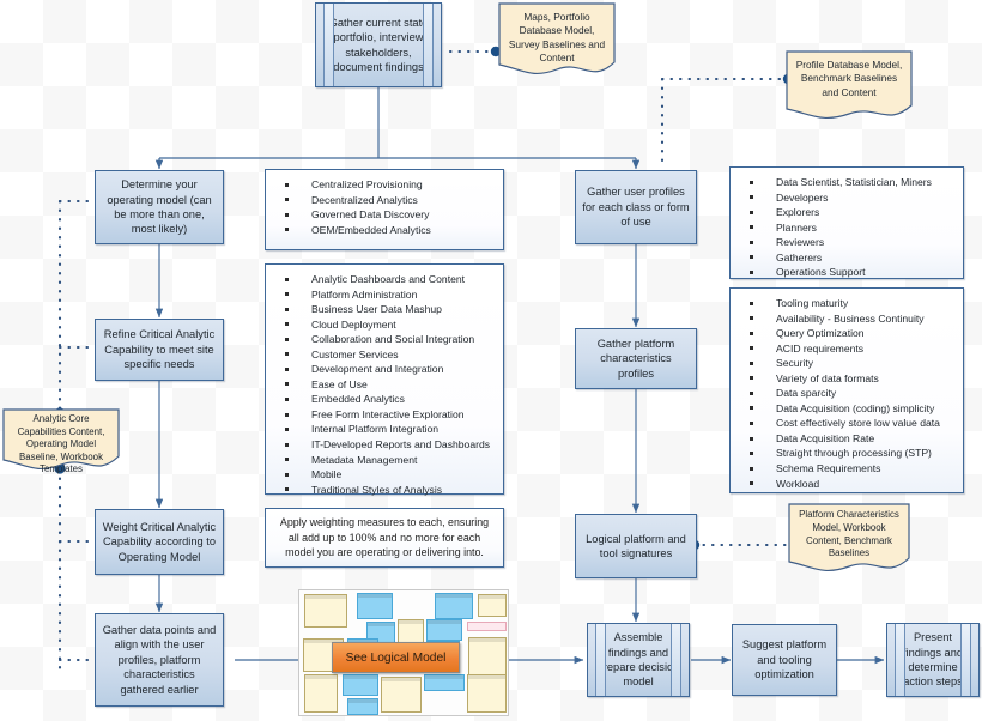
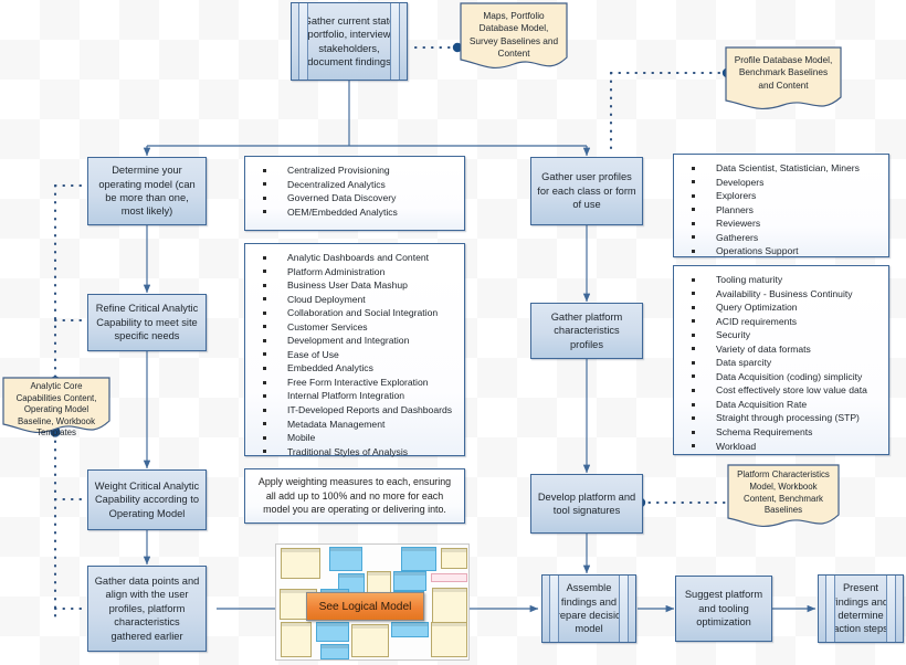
  ather current stat portfolio, interview stakeholders, document findings
  Maps, Portfolio Database Model, Survey Baselines and Content
  Profile Database Model, Benchmark Baselines and Content
  Determine your operating model (can be more than one, most likely)
  Refine Critical Analytic Capability to meet site specific needs
  Weight Critical Analytic Capability according to Operating Model
  Gather data points and align with the user profiles, platform characteristics gathered earlier
  Analytic Core Capabilities Content, Operating Model Baseline, Workbook Templates
  Centralized Provisioning
  Decentralized Analytics
  Governed Data Discovery
  OEM/Embedded Analytics
  Analytic Dashboards and Content
  Platform Administration
  Business User Data Mashup
  Cloud Deployment
  Collaboration and Social Integration
  Customer Services
  Development and Integration
  Ease of Use
  Embedded Analytics
  Free Form Interactive Exploration
  Internal Platform Integration
  IT-Developed Reports and Dashboards
  Metadata Management
  Mobile
  Traditional Styles of Analysis
  Apply weighting measures to each, ensuring all add up to 100% and no more for each model you are operating or delivering into.
  Gather user profiles for each class or form of use
  Gather platform characteristics profiles
- Logical platform and tool signatures
+ Develop platform and tool signatures
  Platform Characteristics Model, Workbook Content, Benchmark Baselines
  Data Scientist, Statistician, Miners
  Developers
  Explorers
  Planners
  Reviewers
  Gatherers
  Operations Support
  Tooling maturity
  Availability - Business Continuity
  Query Optimization
  ACID requirements
  Security
  Variety of data formats
  Data sparcity
  Data Acquisition (coding) simplicity
  Cost effectively store low value data
  Data Acquisition Rate
  Straight through processing (STP)
  Schema Requirements
  Workload
  See Logical Model
  Assemble findings and epare decisi model
  Suggest platform and tooling optimization
  Present indings an determine action step
